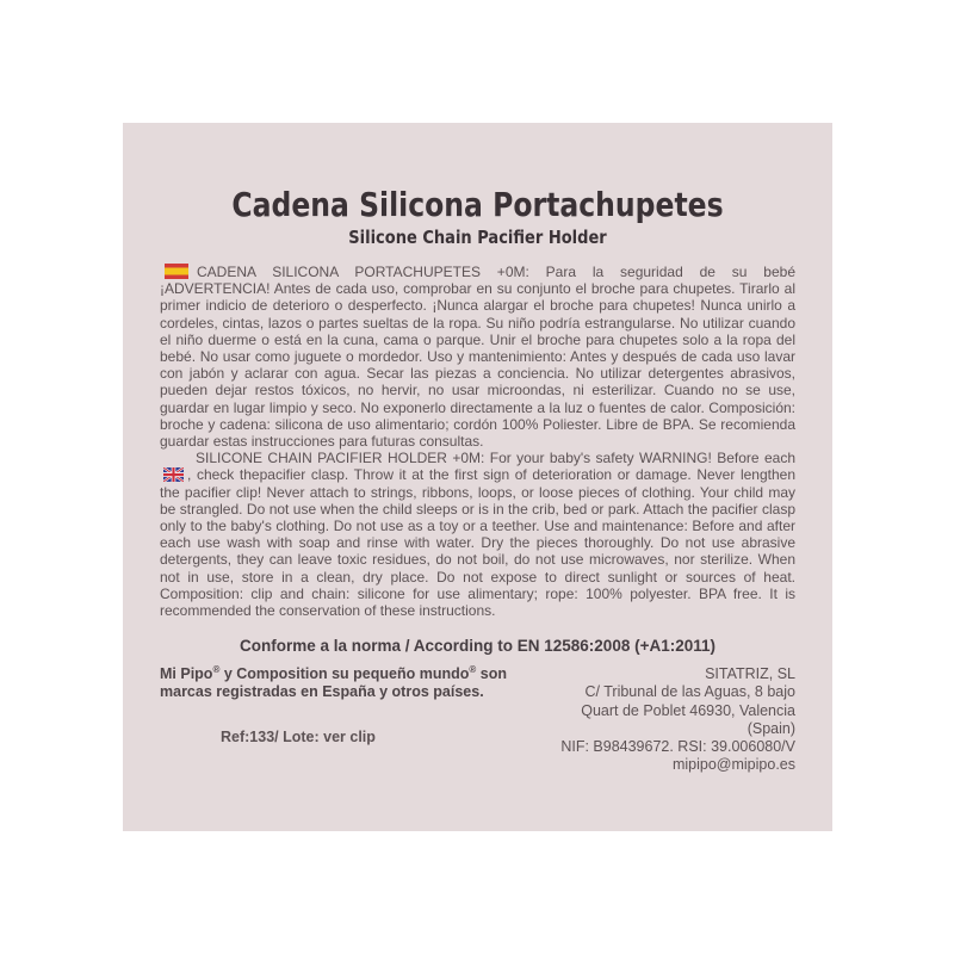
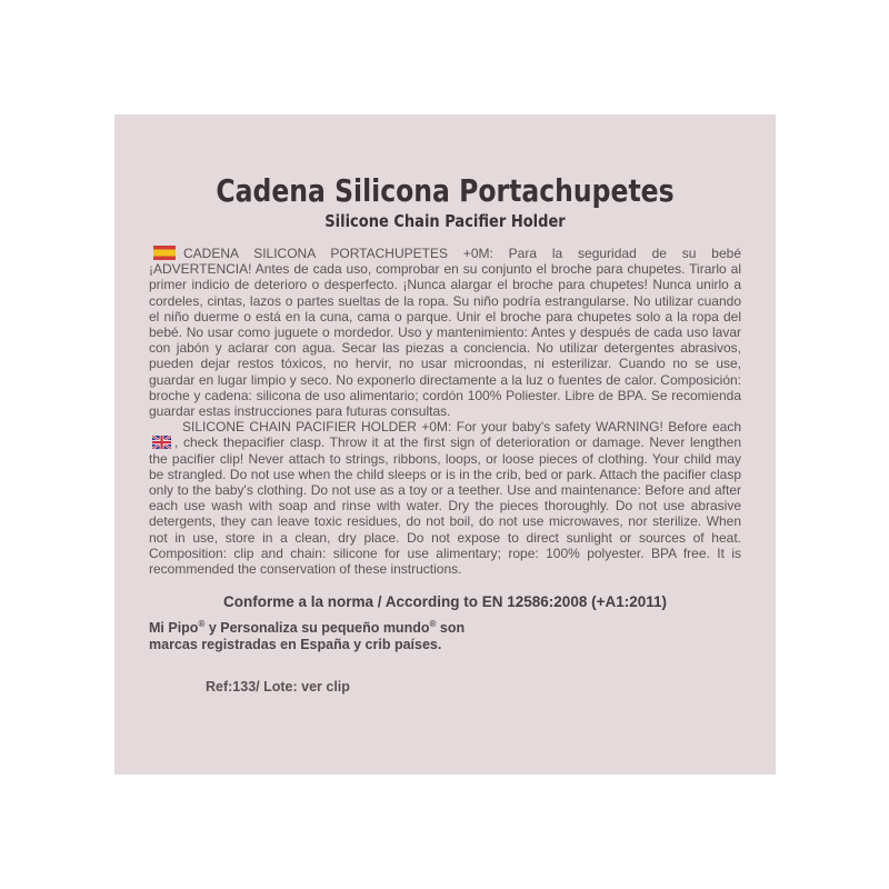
  Cadena Silicona Portachupetes
  Silicone Chain Pacifier Holder
  CADENA SILICONA PORTACHUPETES +0M: Para la seguridad de su bebé ¡ADVERTENCIA! Antes de cada uso, comprobar en su conjunto el broche para chupetes. Tirarlo al primer indicio de deterioro o desperfecto. ¡Nunca alargar el broche para chupetes! Nunca unirlo a cordeles, cintas, lazos o partes sueltas de la ropa. Su niño podría estrangularse. No utilizar cuando el niño duerme o está en la cuna, cama o parque. Unir el broche para chupetes solo a la ropa del bebé. No usar como juguete o mordedor. Uso y mantenimiento: Antes y después de cada uso lavar con jabón y aclarar con agua. Secar las piezas a conciencia. No utilizar detergentes abrasivos, pueden dejar restos tóxicos, no hervir, no usar microondas, ni esterilizar. Cuando no se use, guardar en lugar limpio y seco. No exponerlo directamente a la luz o fuentes de calor. Composición: broche y cadena: silicona de uso alimentario; cordón 100% Poliester. Libre de BPA. Se recomienda guardar estas instrucciones para futuras consultas.
  SILICONE CHAIN PACIFIER HOLDER +0M: For your baby's safety WARNING! Before each, check thepacifier clasp. Throw it at the first sign of deterioration or damage. Never lengthen the pacifier clip! Never attach to strings, ribbons, loops, or loose pieces of clothing. Your child may be strangled. Do not use when the child sleeps or is in the crib, bed or park. Attach the pacifier clasp only to the baby's clothing. Do not use as a toy or a teether. Use and maintenance: Before and after each use wash with soap and rinse with water. Dry the pieces thoroughly. Do not use abrasive detergents, they can leave toxic residues, do not boil, do not use microwaves, nor sterilize. When not in use, store in a clean, dry place. Do not expose to direct sunlight or sources of heat. Composition: clip and chain: silicone for use alimentary; rope: 100% polyester. BPA free. It is recommended the conservation of these instructions.
  Conforme a la norma / According to EN 12586:2008 (+A1:2011)
- Mi Pipo® y Composition su pequeño mundo® son
+ Mi Pipo® y Personaliza su pequeño mundo® son
- marcas registradas en España y otros países.
+ marcas registradas en España y crib países.
  Ref:133/ Lote: ver clip
- SITATRIZ, SL
- C/ Tribunal de las Aguas, 8 bajo
- Quart de Poblet 46930, Valencia (Spain)
- NIF: B98439672. RSI: 39.006080/V
- mipipo@mipipo.es
